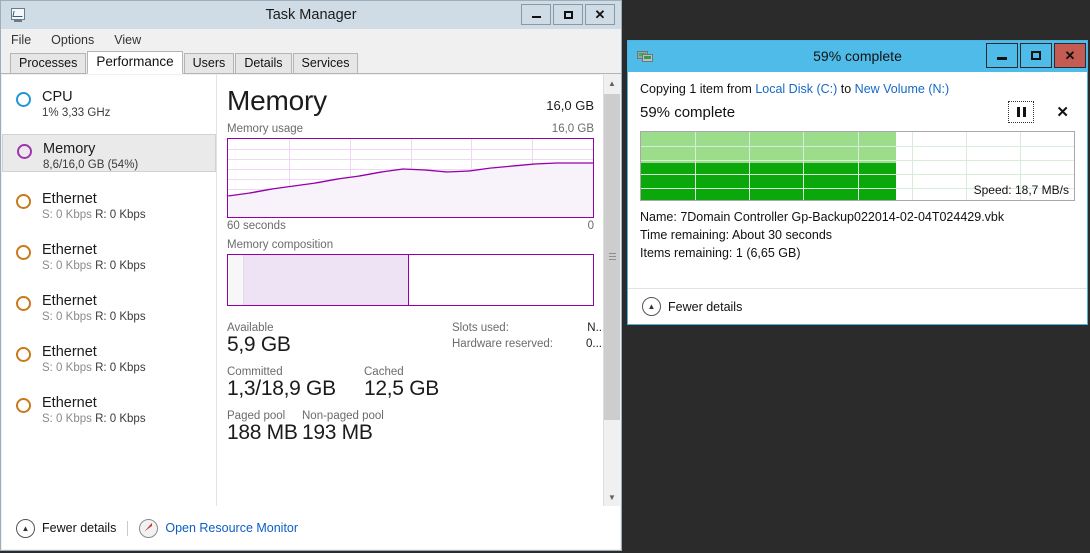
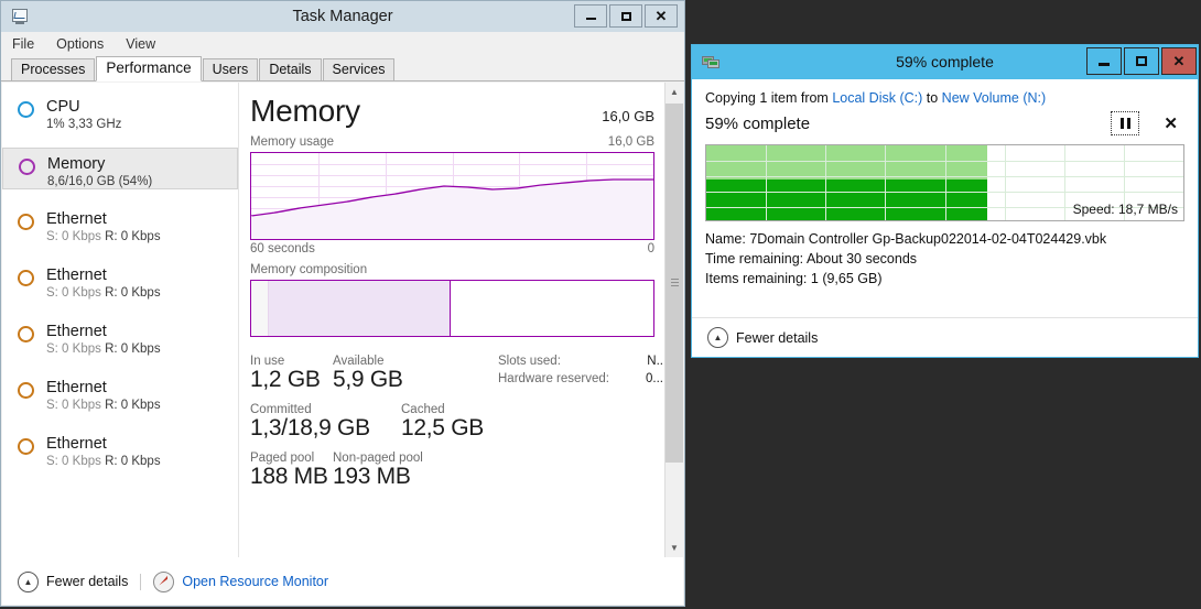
  Task Manager
  ✕
  File
  Options
  View
  Processes
  Performance
  Users
  Details
  Services
  CPU
  1% 3,33 GHz
  Memory
  8,6/16,0 GB (54%)
  Ethernet
  S: 0 Kbps R: 0 Kbps
  Ethernet
  S: 0 Kbps R: 0 Kbps
  Ethernet
  S: 0 Kbps R: 0 Kbps
  Ethernet
  S: 0 Kbps R: 0 Kbps
  Ethernet
  S: 0 Kbps R: 0 Kbps
  Memory
  16,0 GB
  Memory usage
  16,0 GB
  60 seconds
  0
  Memory composition
+ In use
+ 1,2 GB
  Available
  5,9 GB
  Committed
  1,3/18,9 GB
  Cached
  12,5 GB
  Paged pool
  188 MB
  Non-paged pool
  193 MB
  Slots used:
  N..
  Hardware reserved:
  0...
  ▲
  ▼
  ▲
  Fewer details
  Open Resource Monitor
  59% complete
  ✕
  Copying 1 item from Local Disk (C:) to New Volume (N:)
  59% complete
  ✕
  Speed: 18,7 MB/s
  Name: 7Domain Controller Gp-Backup022014-02-04T024429.vbk
  Time remaining: About 30 seconds
- Items remaining: 1 (6,65 GB)
+ Items remaining: 1 (9,65 GB)
  ▲
  Fewer details
